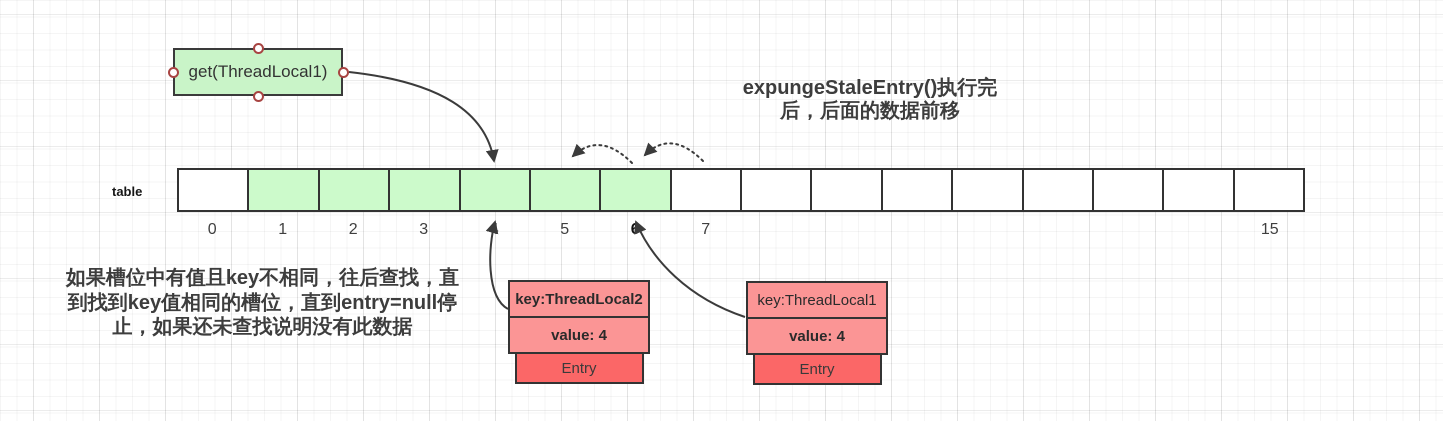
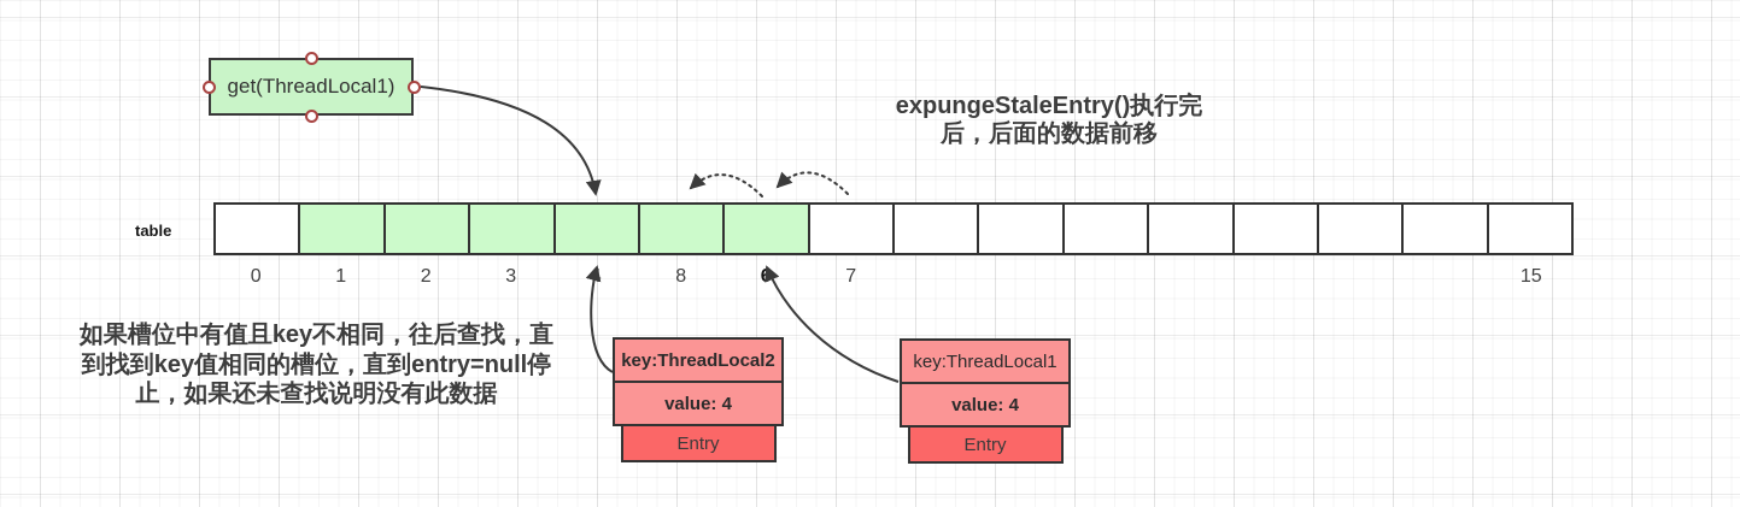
  get(ThreadLocal1)
  expungeStaleEntry()执行完
  后，后面的数据前移
  table
  0
  1
  2
  3
  4
- 5
+ 8
  6
  7
  15
  如果槽位中有值且key不相同，往后查找，直
  到找到key值相同的槽位，直到entry=null停
  止，如果还未查找说明没有此数据
  key:ThreadLocal2
  value: 4
  Entry
  key:ThreadLocal1
  value: 4
  Entry
